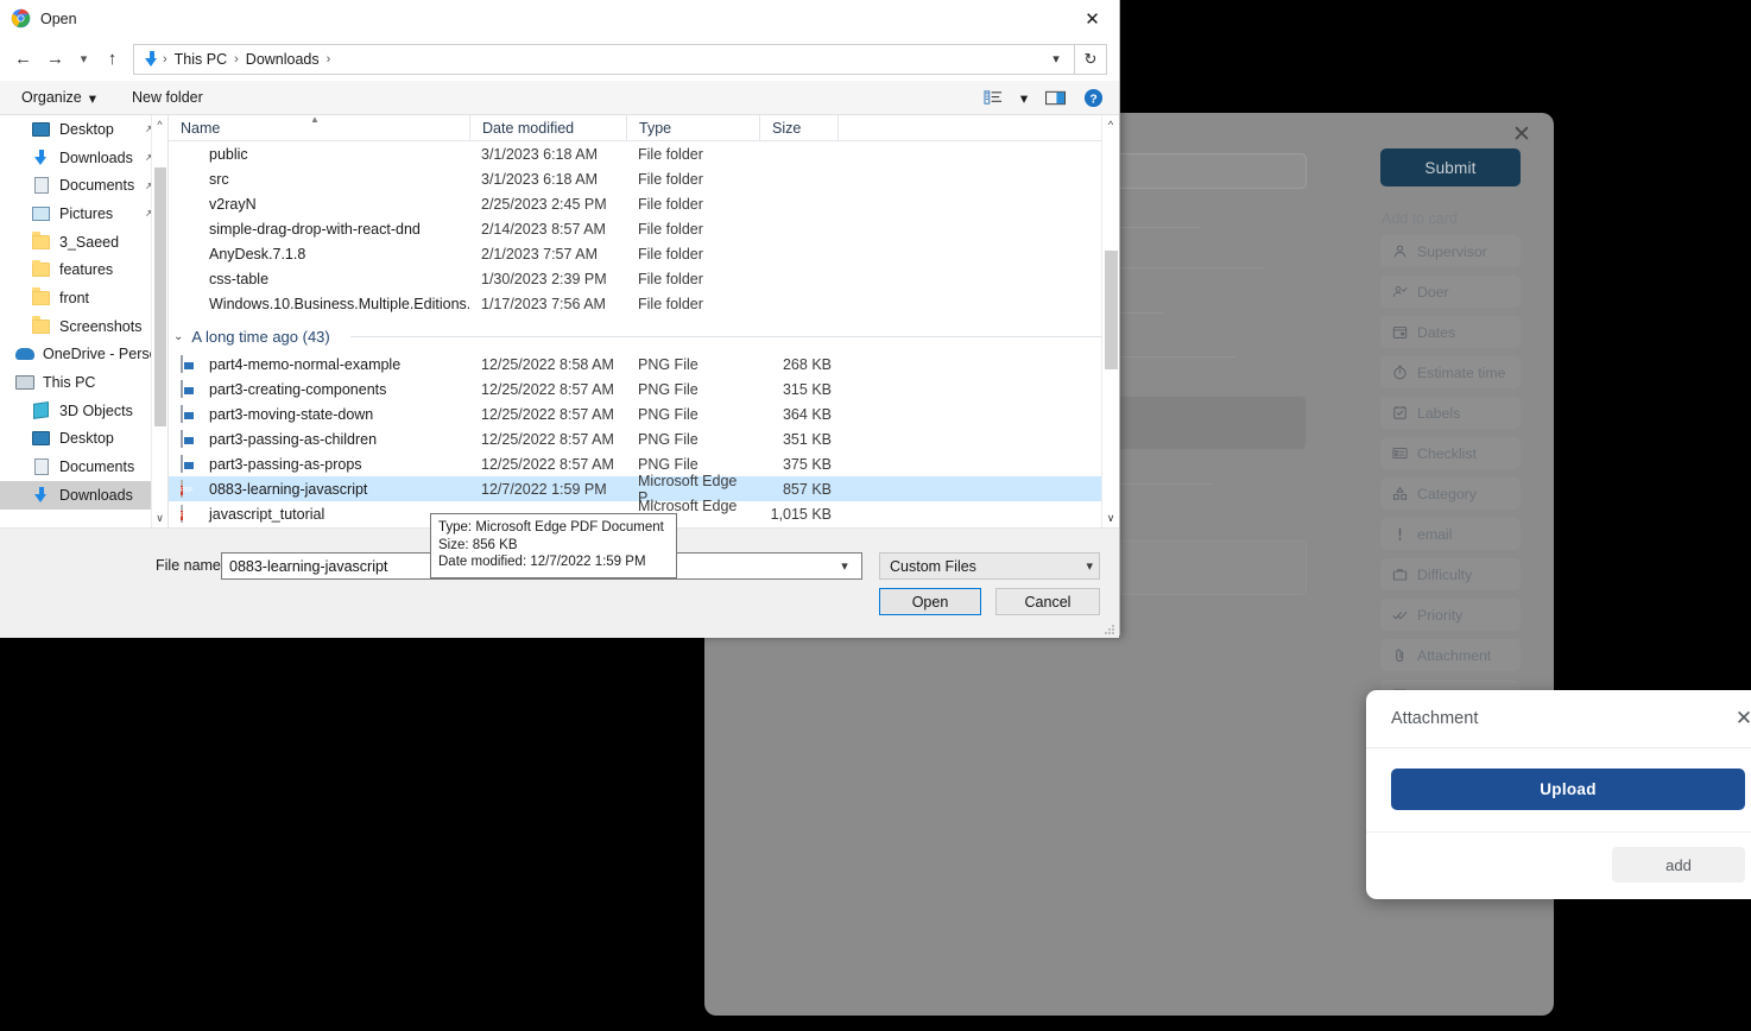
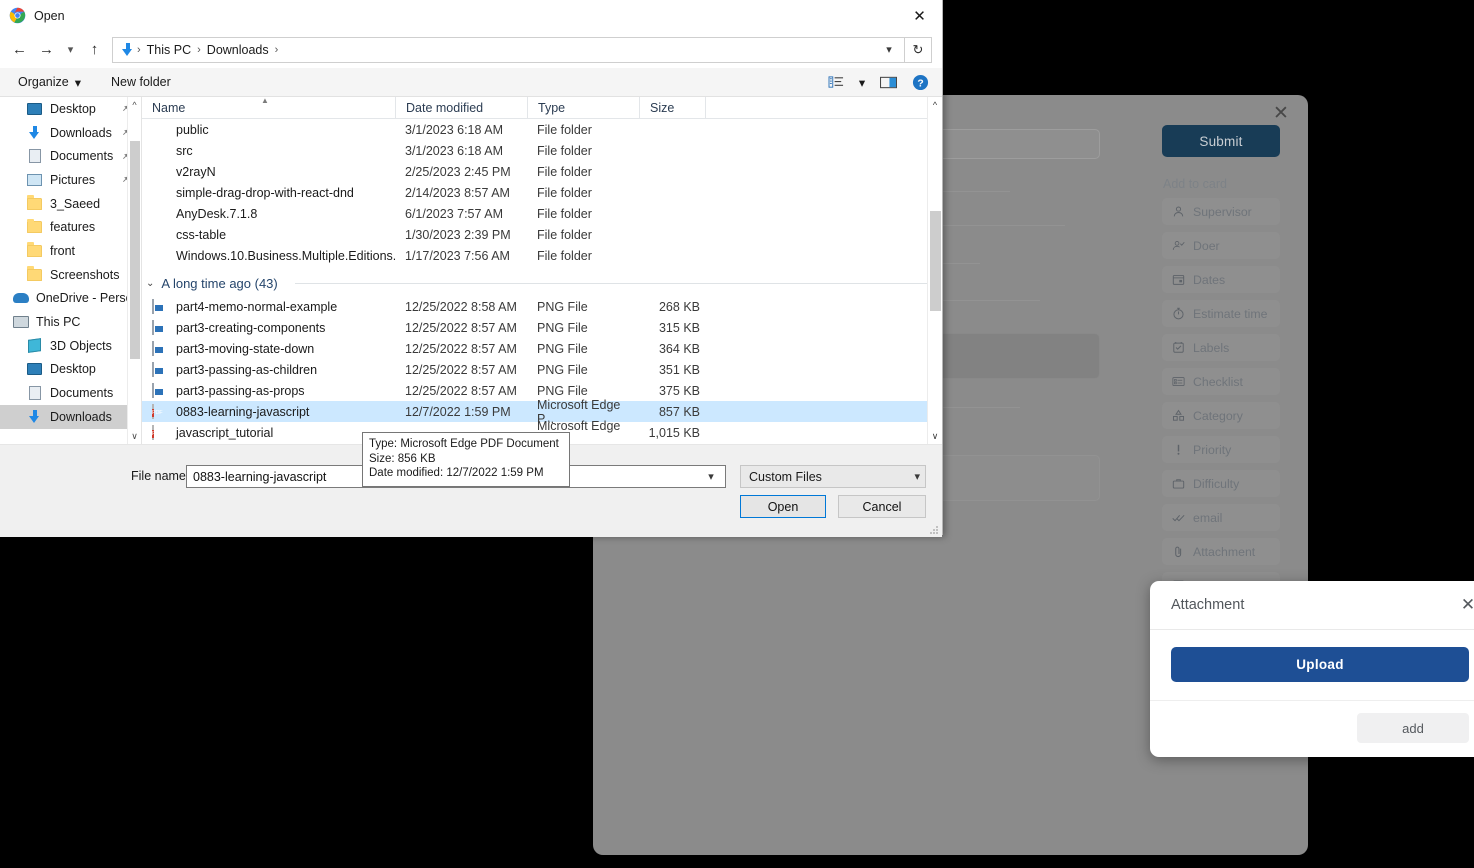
  ✕
  Submit
  Supervisor
  Doer
  Dates
  Estimate time
  Labels
  Checklist
  Category
- email
+ Priority
  Difficulty
- Priority
+ email
  Attachment
  Attachment
  ✕
  Upload
  add
  Open
  ✕
  ←
  →
  ▾
  ↑
  ›
  This PC
  ›
  Downloads
  ›
  ▾
  ↻
  Organize
  ▾
  New folder
  ▾
  ?
  Desktop
  Downloads
  Documents
  Pictures
  3_Saeed
  features
  front
  Screenshots
  OneDrive - Pers
  This PC
  3D Objects
  Desktop
  Documents
  Downloads
  ^
  ∨
  Name
  ▲
  Date modified
  Type
  Size
  public
  3/1/2023 6:18 AM
  File folder
  src
  3/1/2023 6:18 AM
  File folder
  v2rayN
  2/25/2023 2:45 PM
  File folder
  simple-drag-drop-with-react-dnd
  2/14/2023 8:57 AM
  File folder
  AnyDesk.7.1.8
- 2/1/2023 7:57 AM
+ 6/1/2023 7:57 AM
  File folder
  css-table
  1/30/2023 2:39 PM
  File folder
  Windows.10.Business.Multiple.Editions.
  1/17/2023 7:56 AM
  File folder
  ⌄
  A long time ago (43)
  part4-memo-normal-example
  12/25/2022 8:58 AM
  PNG File
  268 KB
  part3-creating-components
  12/25/2022 8:57 AM
  PNG File
  315 KB
  part3-moving-state-down
  12/25/2022 8:57 AM
  PNG File
  364 KB
  part3-passing-as-children
  12/25/2022 8:57 AM
  PNG File
  351 KB
  part3-passing-as-props
  12/25/2022 8:57 AM
  PNG File
  375 KB
  0883-learning-javascript
  12/7/2022 1:59 PM
  Microsoft Edge P...
  857 KB
  javascript_tutorial
  Microsoft Edge
  1,015 KB
  ^
  ∨
  File name
  0883-learning-javascript
  ▾
  Custom Files
  ▾
  Open
  Cancel
  Type: Microsoft Edge PDF Document
  Size: 856 KB
  Date modified: 12/7/2022 1:59 PM
